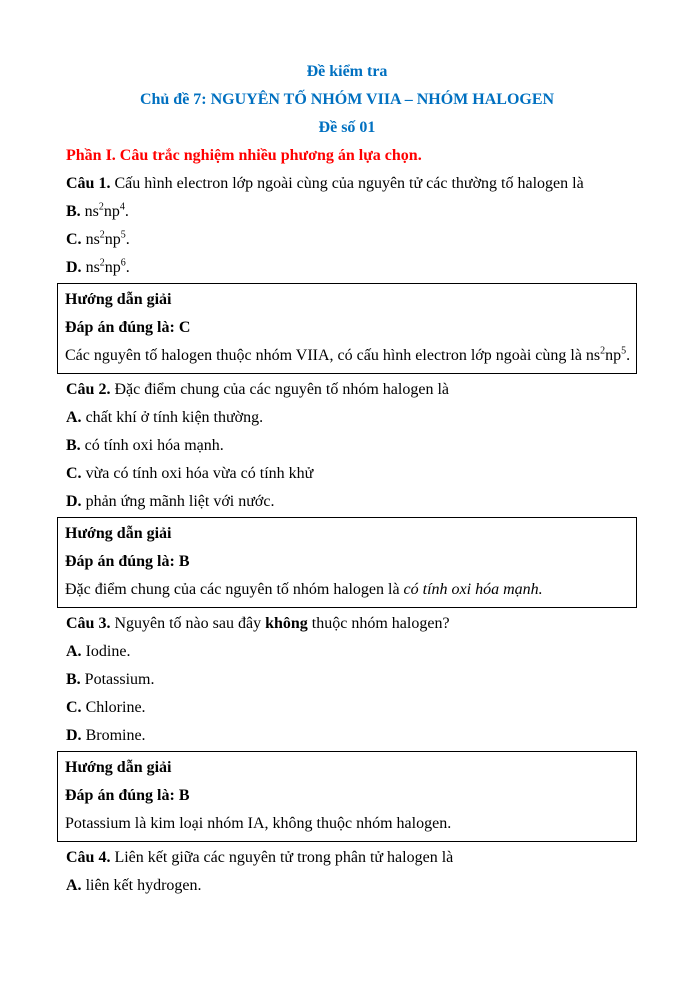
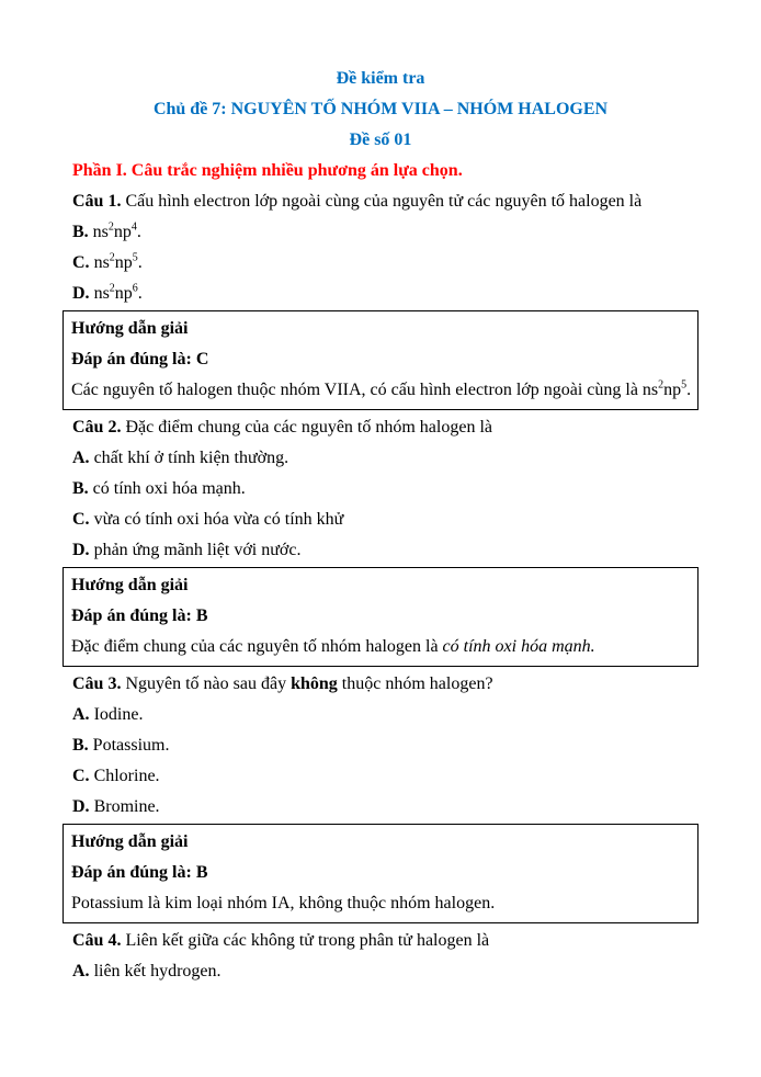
  Đề kiểm tra
  Chủ đề 7: NGUYÊN TỐ NHÓM VIIA – NHÓM HALOGEN
  Đề số 01
  Phần I. Câu trắc nghiệm nhiều phương án lựa chọn.
- Câu 1. Cấu hình electron lớp ngoài cùng của nguyên tử các thường tố halogen là
+ Câu 1. Cấu hình electron lớp ngoài cùng của nguyên tử các nguyên tố halogen là
  B. ns2np4.
  C. ns2np5.
  D. ns2np6.
  Hướng dẫn giải
  Đáp án đúng là: C
  Các nguyên tố halogen thuộc nhóm VIIA, có cấu hình electron lớp ngoài cùng là ns2np5.
  Câu 2. Đặc điểm chung của các nguyên tố nhóm halogen là
  A. chất khí ở tính kiện thường.
  B. có tính oxi hóa mạnh.
  C. vừa có tính oxi hóa vừa có tính khử
  D. phản ứng mãnh liệt với nước.
  Hướng dẫn giải
  Đáp án đúng là: B
  Đặc điểm chung của các nguyên tố nhóm halogen là có tính oxi hóa mạnh.
  Câu 3. Nguyên tố nào sau đây không thuộc nhóm halogen?
  A. Iodine.
  B. Potassium.
  C. Chlorine.
  D. Bromine.
  Hướng dẫn giải
  Đáp án đúng là: B
  Potassium là kim loại nhóm IA, không thuộc nhóm halogen.
- Câu 4. Liên kết giữa các nguyên tử trong phân tử halogen là
+ Câu 4. Liên kết giữa các không tử trong phân tử halogen là
  A. liên kết hydrogen.
